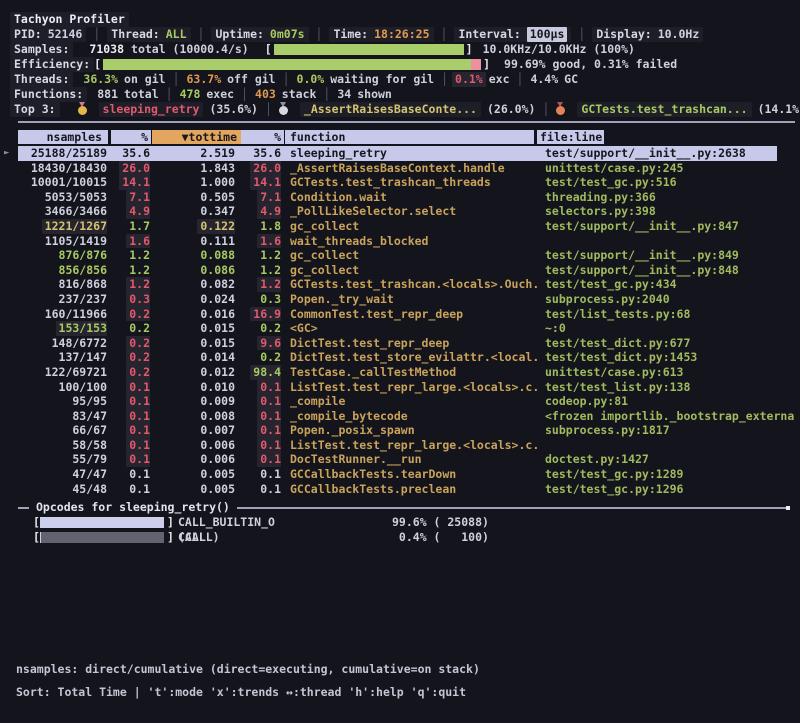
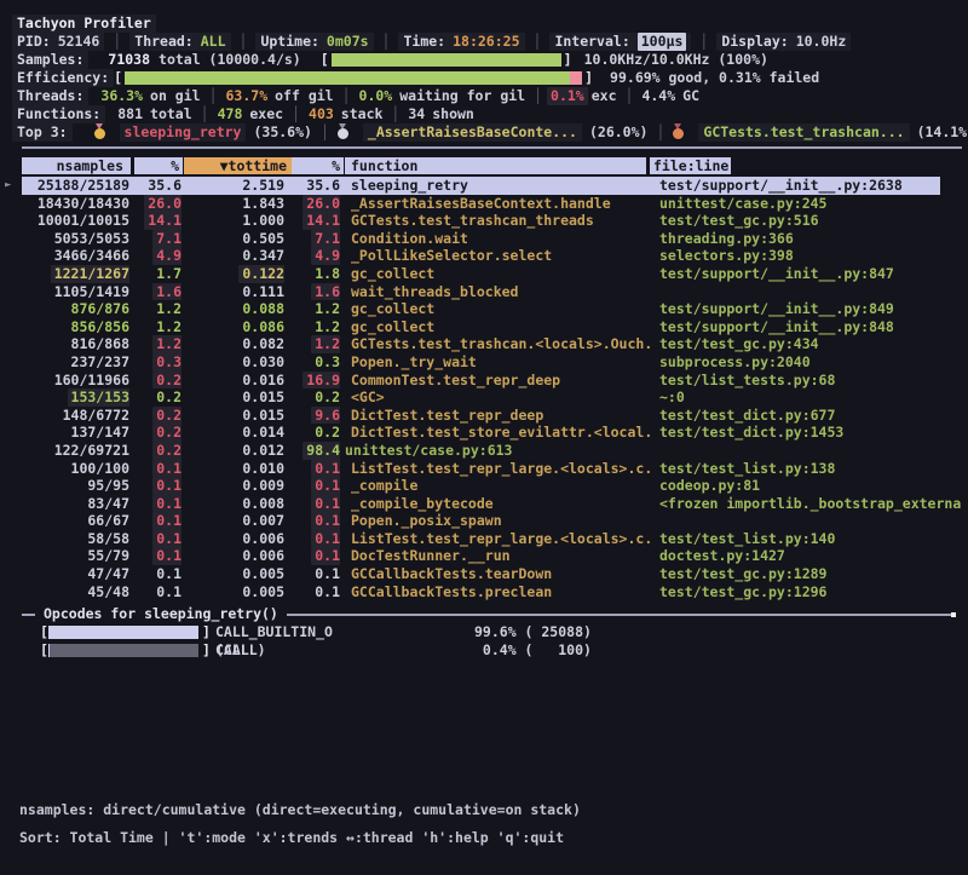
  Tachyon Profiler
  PID:
  52146
  │
  Thread:
  ALL
  │
  Uptime:
  0m07s
  │
  Time:
  18:26:25
  │
  Interval:
  100µs
  │
  Display:
  10.0Hz
  Samples:
  71038
  total (10000.4/s)
  [
  ]
  10.0KHz/10.0KHz (100%)
  Efficiency:
  [
  ]
  99.69% good, 0.31% failed
  Threads:
  36.3%
  on gil
  │
  63.7%
  off gil
  │
  0.0%
  waiting for gil
  │
  0.1%
  exc
  │
  4.4%
  GC
  Functions:
  881
  total
  │
  478
  exec
  │
  403
  stack
  │
  34
  shown
  Top 3:
  sleeping_retry
  (35.6%)
  │
  _AssertRaisesBaseConte...
  (26.0%)
  │
  GCTests.test_trashcan...
  (14.1%
  nsamples
  %
  ▼tottime
  %
  function
  file:line
  25188/25189
  35.6
  2.519
  35.6
  sleeping_retry
  test/support/__init__.py:2638
  ►
  18430/18430
  26.0
  1.843
  26.0
  _AssertRaisesBaseContext.handle
  unittest/case.py:245
  10001/10015
  14.1
  1.000
  14.1
  GCTests.test_trashcan_threads
  test/test_gc.py:516
  5053/5053
  7.1
  0.505
  7.1
  Condition.wait
  threading.py:366
  3466/3466
  4.9
  0.347
  4.9
  _PollLikeSelector.select
  selectors.py:398
  1221/1267
  1.7
  0.122
  1.8
  gc_collect
  test/support/__init__.py:847
  1105/1419
  1.6
  0.111
  1.6
  wait_threads_blocked
  876/876
  1.2
  0.088
  1.2
  gc_collect
  test/support/__init__.py:849
  856/856
  1.2
  0.086
  1.2
  gc_collect
  test/support/__init__.py:848
  816/868
  1.2
  0.082
  1.2
  GCTests.test_trashcan.<locals>.Ouch.
  test/test_gc.py:434
  237/237
  0.3
- 0.024
+ 0.030
  0.3
  Popen._try_wait
  subprocess.py:2040
  160/11966
  0.2
  0.016
  16.9
  CommonTest.test_repr_deep
  test/list_tests.py:68
  153/153
  0.2
  0.015
  0.2
  <GC>
  ~:0
  148/6772
  0.2
  0.015
  9.6
  DictTest.test_repr_deep
  test/test_dict.py:677
  137/147
  0.2
  0.014
  0.2
  DictTest.test_store_evilattr.<local.
  test/test_dict.py:1453
  122/69721
  0.2
  0.012
  98.4
- TestCase._callTestMethod
  unittest/case.py:613
  100/100
  0.1
  0.010
  0.1
  ListTest.test_repr_large.<locals>.c.
  test/test_list.py:138
  95/95
  0.1
  0.009
  0.1
  _compile
  codeop.py:81
  83/47
  0.1
  0.008
  0.1
  _compile_bytecode
  <frozen importlib._bootstrap_externa
  66/67
  0.1
  0.007
  0.1
  Popen._posix_spawn
- subprocess.py:1817
  58/58
  0.1
  0.006
  0.1
  ListTest.test_repr_large.<locals>.c.
+ test/test_list.py:140
  55/79
  0.1
  0.006
  0.1
  DocTestRunner.__run
  doctest.py:1427
  47/47
  0.1
  0.005
  0.1
  GCCallbackTests.tearDown
  test/test_gc.py:1289
  45/48
  0.1
  0.005
  0.1
  GCCallbackTests.preclean
  test/test_gc.py:1296
  Opcodes for sleeping_retry()
  [
  ]
  CALL_BUILTIN_O (CALL)
  99.6% ( 25088)
  [
  ]
  CALL
  0.4% ( 100)
  nsamples: direct/cumulative (direct=executing, cumulative=on stack)
  Sort: Total Time | 't':mode 'x':trends ↔:thread 'h':help 'q':quit
